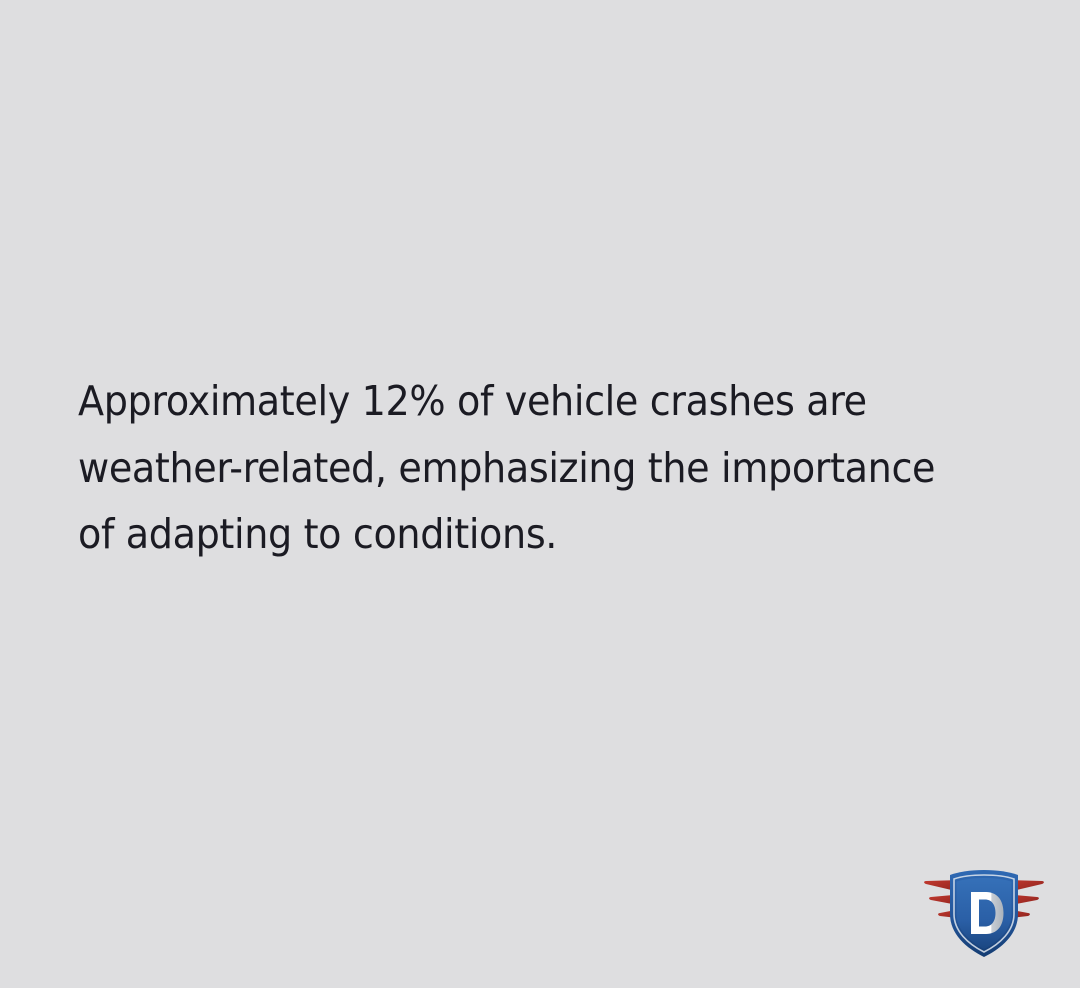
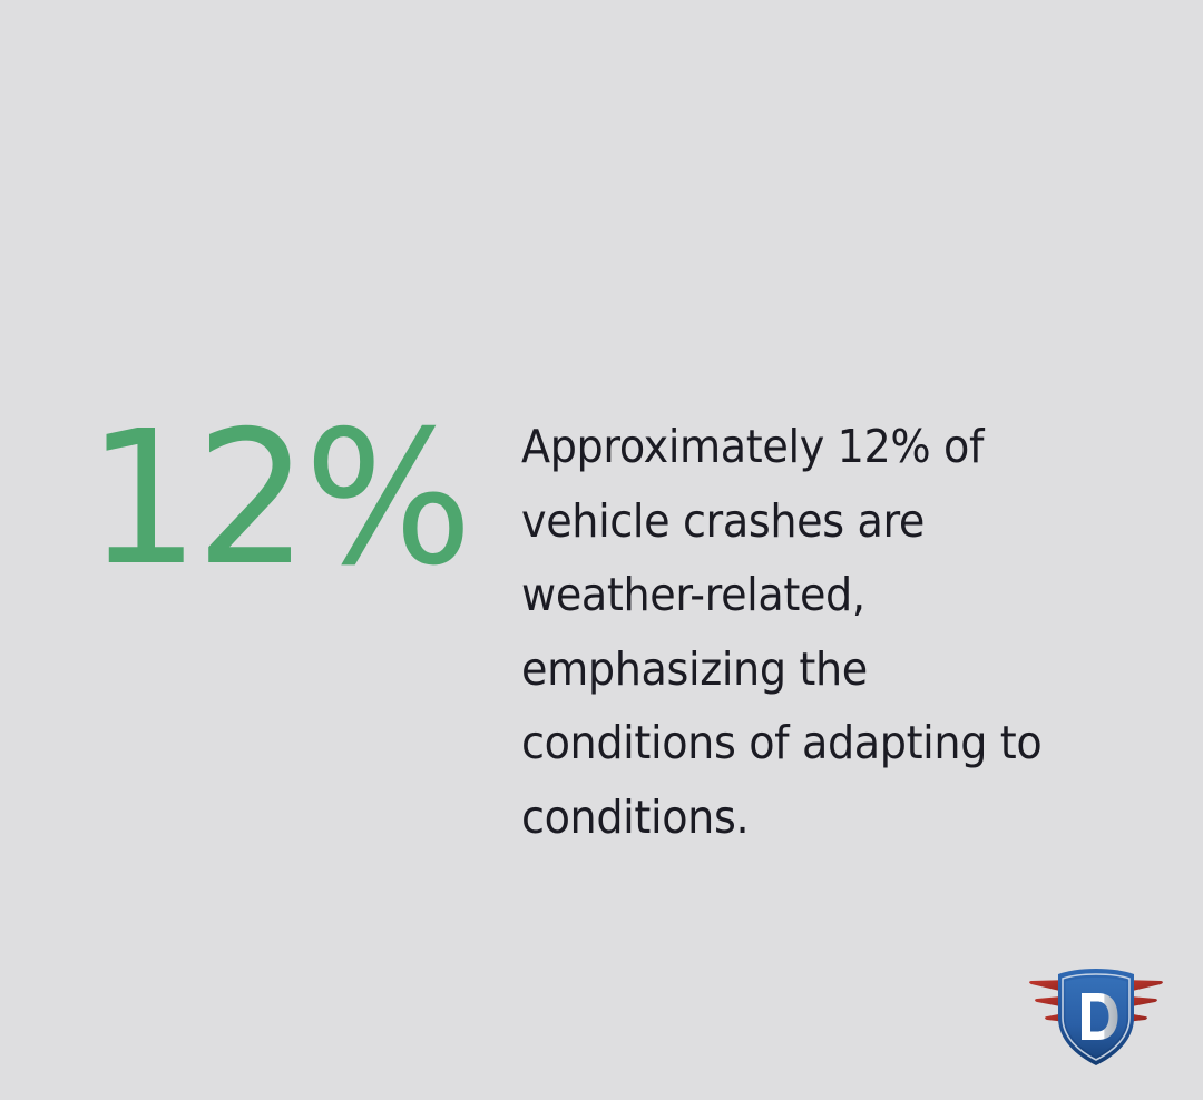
+ 12%
- Approximately 12% of vehicle crashes are weather-related, emphasizing the importance of adapting to conditions.
+ Approximately 12% of vehicle crashes are weather-related, emphasizing the conditions of adapting to conditions.
